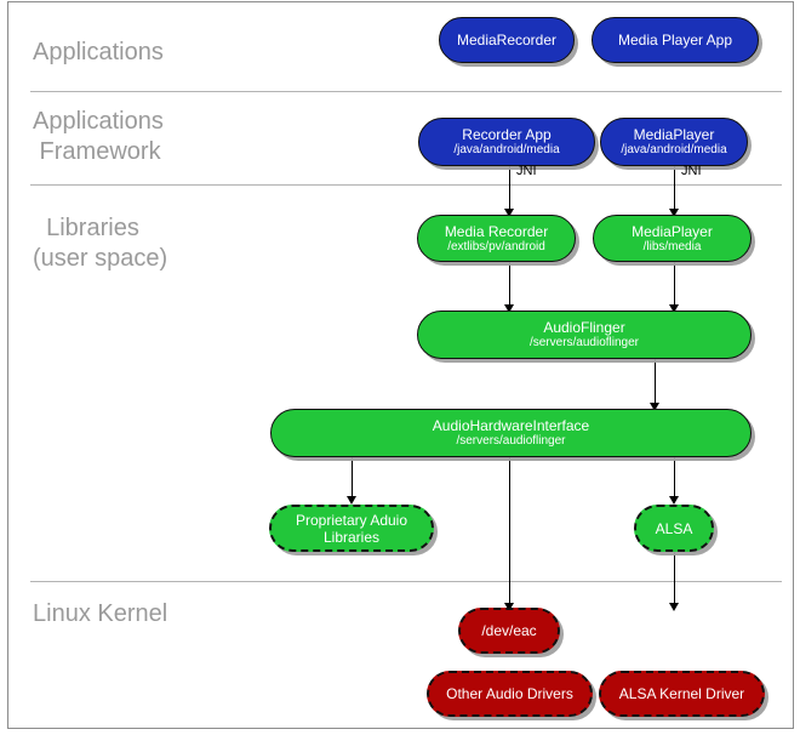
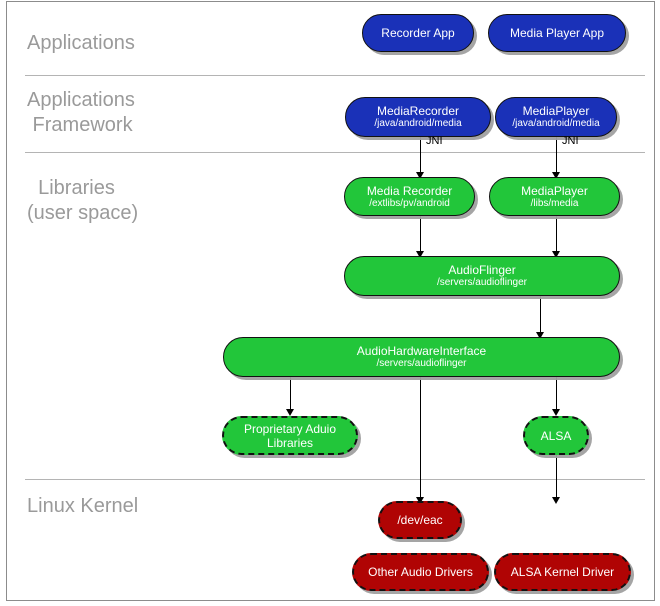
  Applications
  Applications
  Framework
  Libraries
  (user space)
  Linux Kernel
  JNI
  JNI
- MediaRecorder
+ Recorder App
  Media Player App
- Recorder App
+ MediaRecorder
  /java/android/media
  MediaPlayer
  /java/android/media
  Media Recorder
  /extlibs/pv/android
  MediaPlayer
  /libs/media
  AudioFlinger
  /servers/audioflinger
  AudioHardwareInterface
  /servers/audioflinger
  Proprietary Aduio
  Libraries
  ALSA
  /dev/eac
  Other Audio Drivers
  ALSA Kernel Driver
